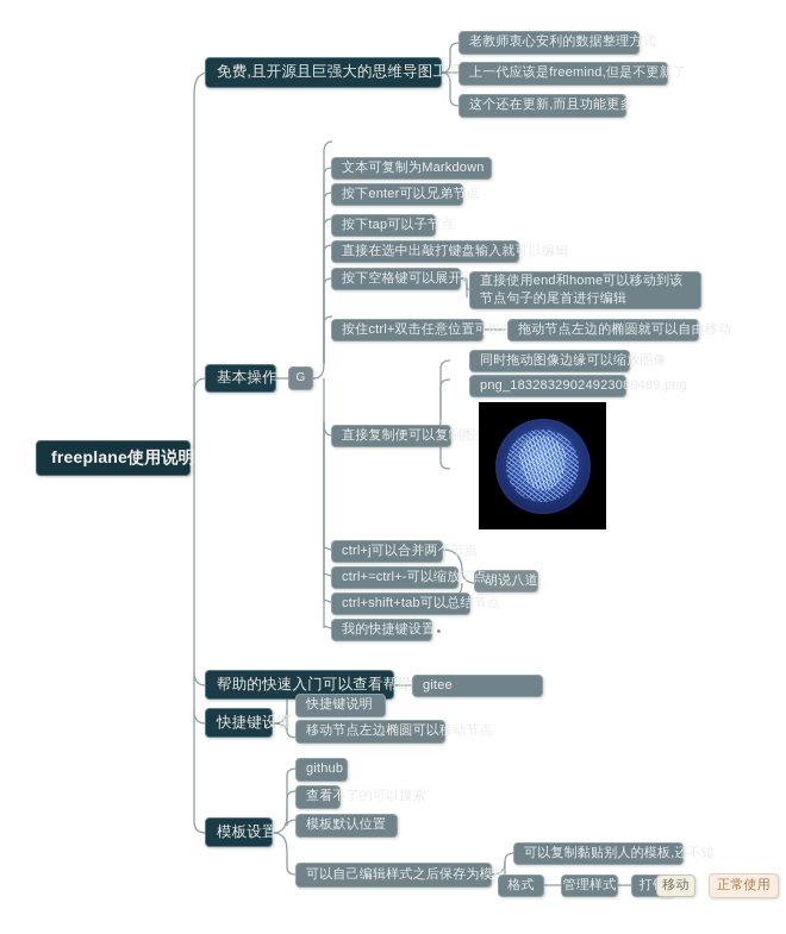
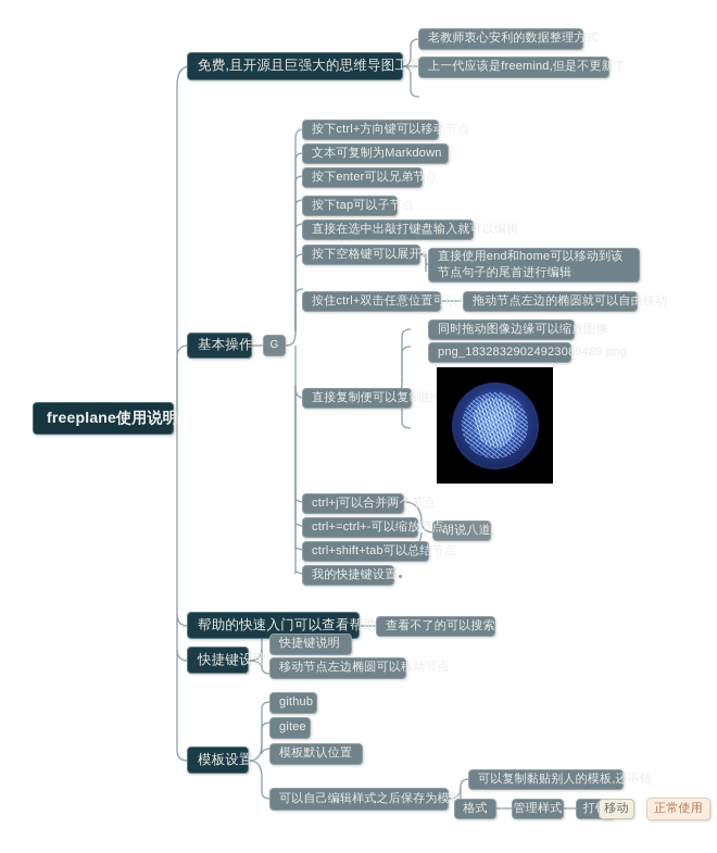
  freeplane使用说明
  免费,且开源且巨强大的思维导图工具
  老教师衷心安利的数据整理方式
  上一代应该是freemind,但是不更新了
- 这个还在更新,而且功能更多
  基本操作
  G
+ 按下ctrl+方向键可以移动节点
  文本可复制为Markdown
  按下enter可以兄弟节点
  按下tap可以子节点
  直接在选中出敲打键盘输入就可以编辑
  按下空格键可以展开
  直接使用end和home可以移动到该节点句子的尾首进行编辑
  拖动节点左边的椭圆就可以自由移动
  直接复制便可以复制图
  同时拖动图像边缘可以缩放图像
  png_18328329024923089489.png
  ctrl+j可以合并两个节点
  胡说八道
  ctrl+=ctrl+-可以缩放节点
  ctrl+shift+tab可以总结节点
  我的快捷键设置
  帮助的快速入门可以查看帮助
- gitee
+ 查看不了的可以搜索
  快捷键设置
  快捷键说明
  移动节点左边椭圆可以移动节点
  模板设置
  github
- 查看不了的可以搜索
+ gitee
  模板默认位置
  可以自己编辑样式之后保存为模
  可以复制黏贴别人的模板,还不错
  格式
  管理样式
  移动
  正常使用
